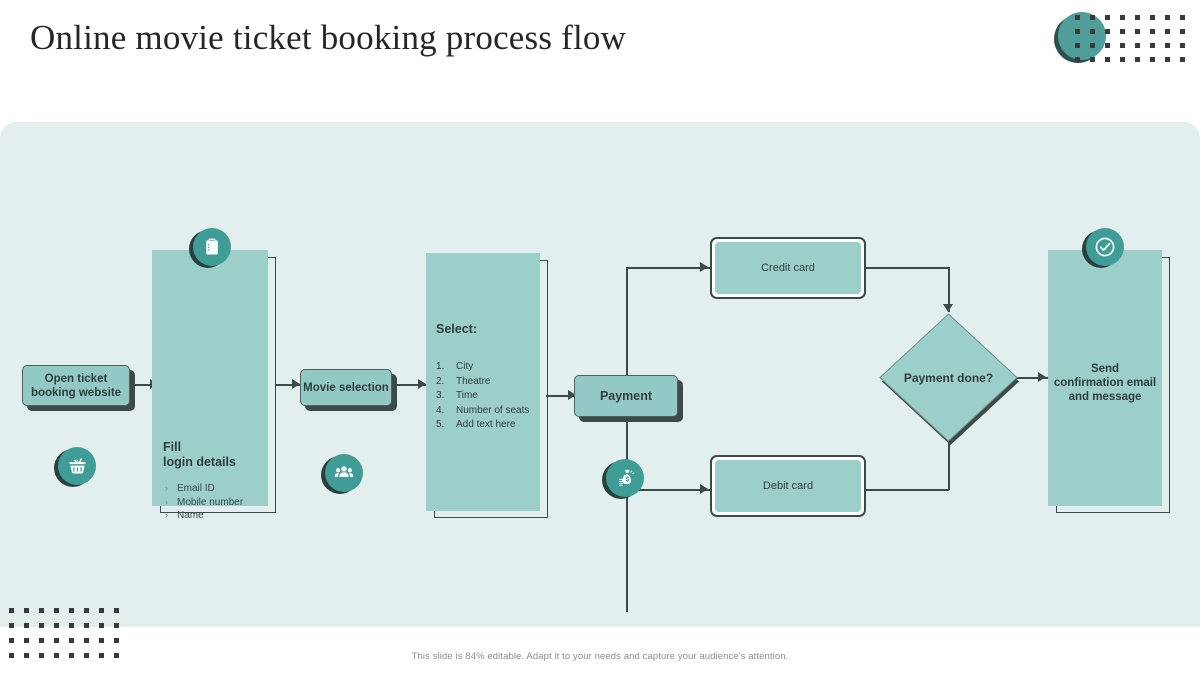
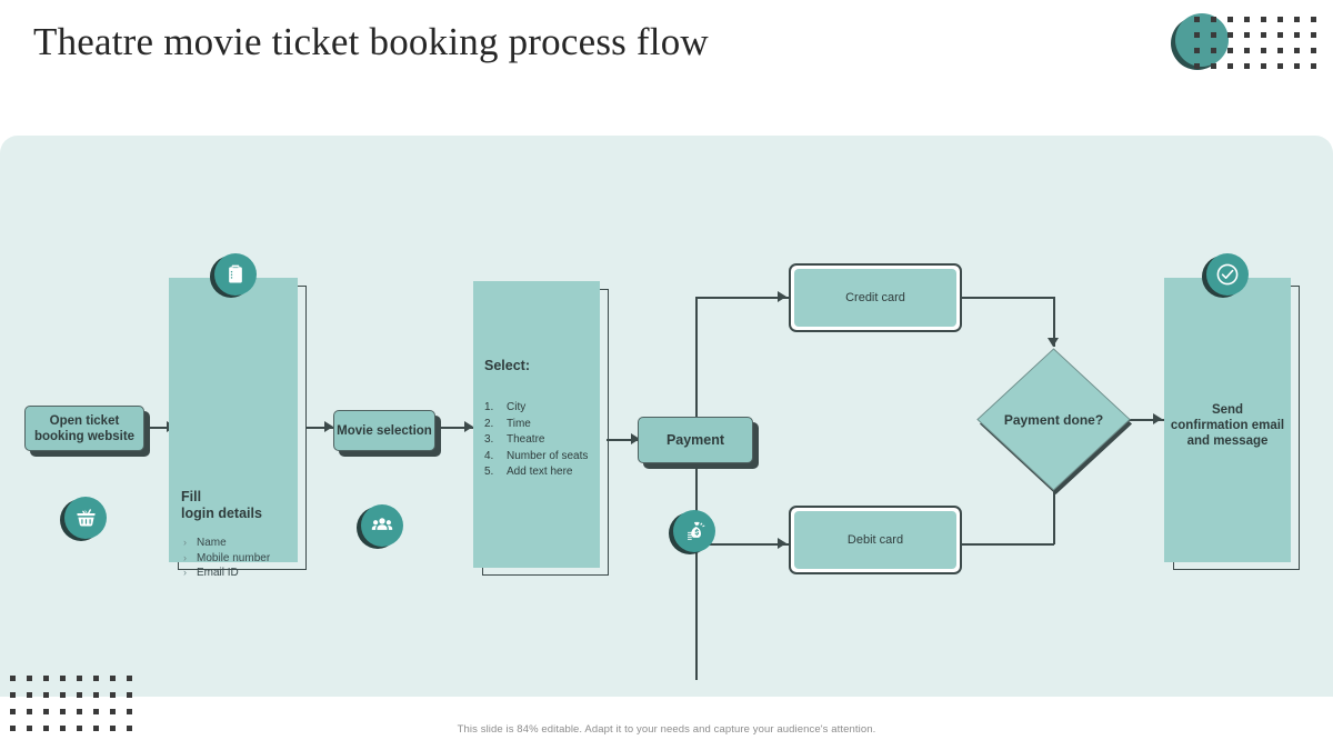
- Online movie ticket booking process flow
+ Theatre movie ticket booking process flow
  Open ticket
  booking website
  Fill
  login details
  ›
- Email ID
+ Name
  ›
  Mobile number
  ›
- Name
+ Email ID
  Movie selection
  Select:
  1.
  City
  2.
- Theatre
+ Time
  3.
- Time
+ Theatre
  4.
  Number of seats
  5.
  Add text here
  Payment
  Credit card
  Debit card
  Payment done?
  Send
  confirmation email
  and message
  This slide is 84% editable. Adapt it to your needs and capture your audience's attention.
